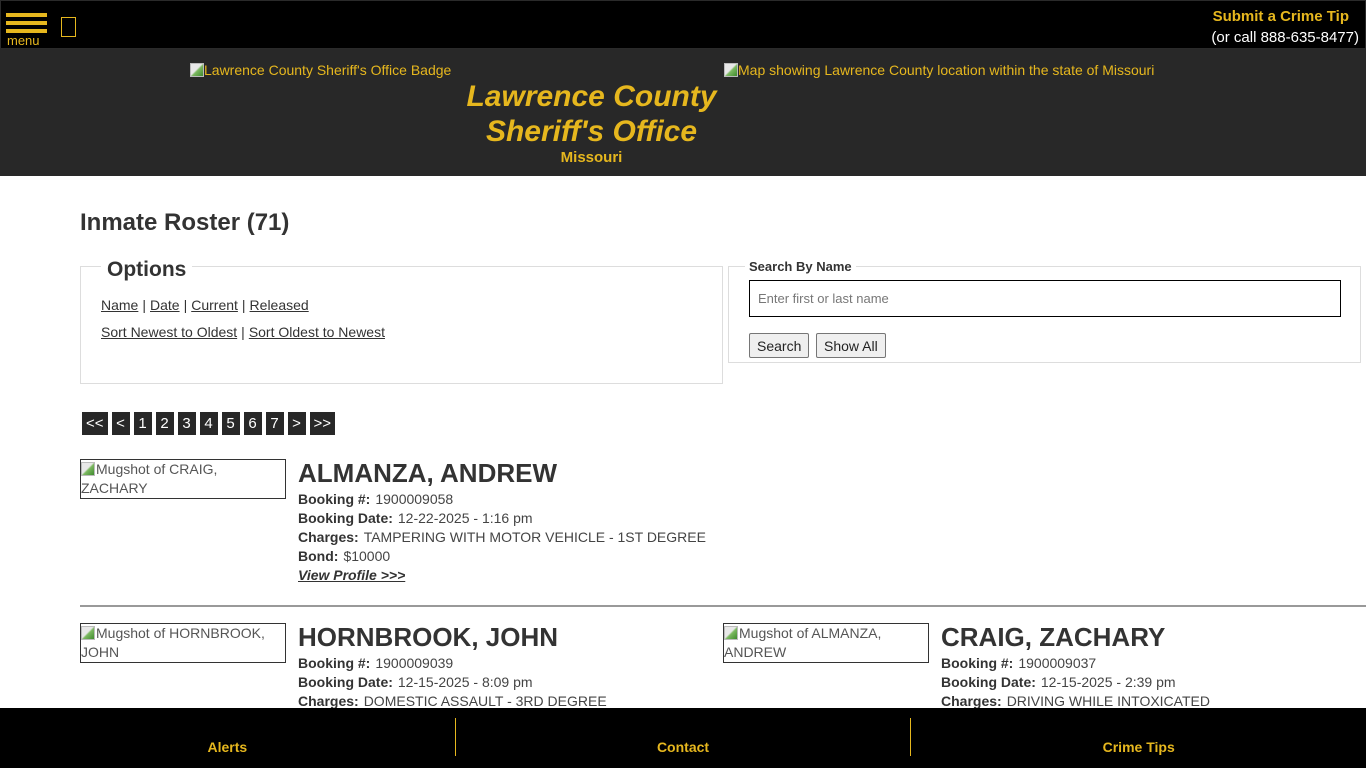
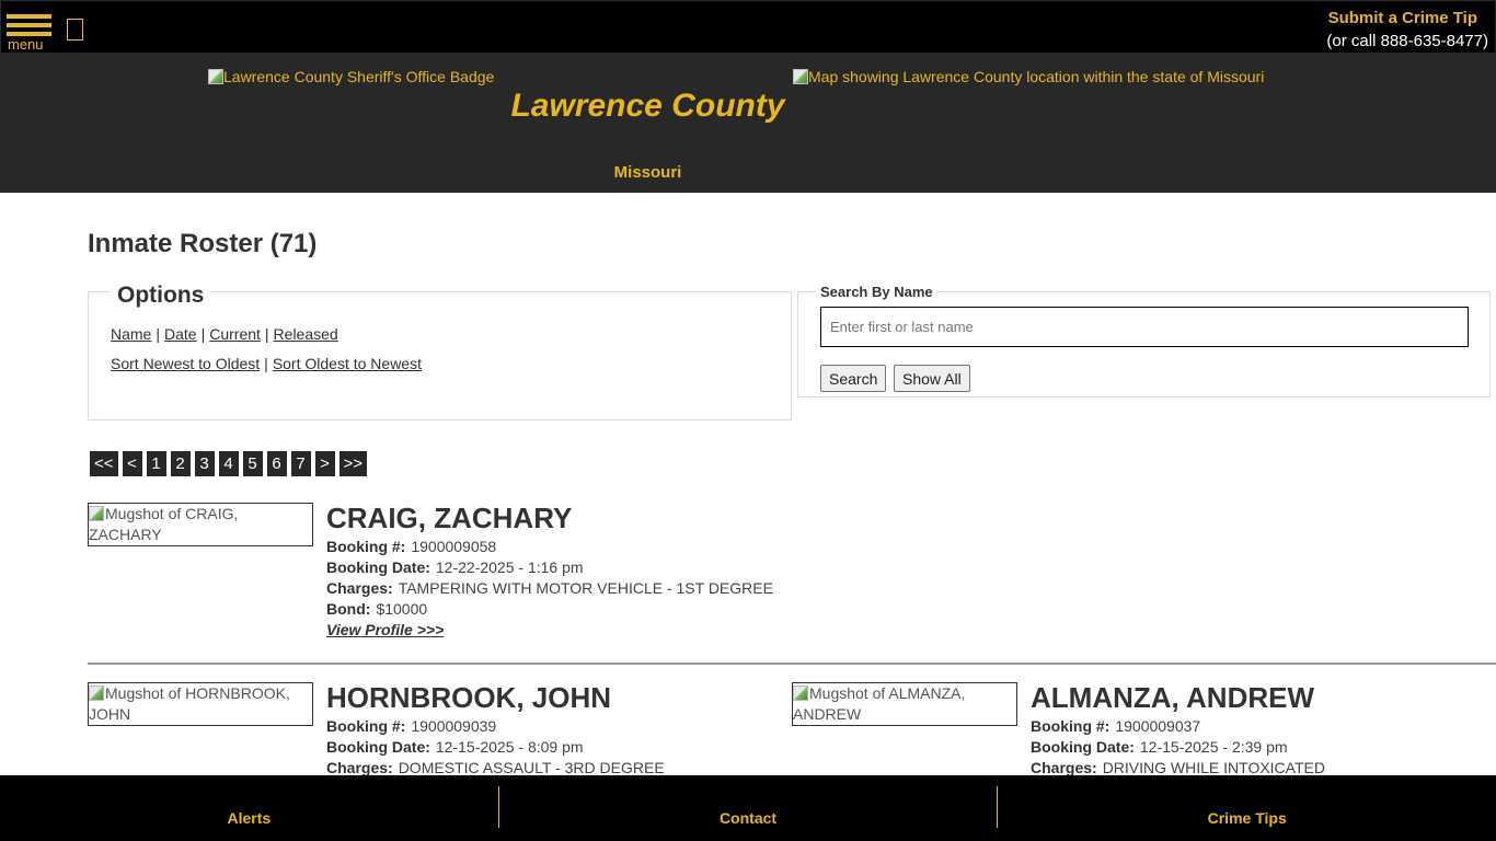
  menu
  Submit a Crime Tip
  (or call 888-635-8477)
  Lawrence County Sheriff's Office Badge
  Lawrence County
- Sheriff's Office
  Missouri
  Map showing Lawrence County location within the state of Missouri
  Inmate Roster (71)
  Options
  Name | Date | Current | Released
  Sort Newest to Oldest | Sort Oldest to Newest
  Search By Name
  Enter first or last name
  Search
  Show All
  <<
  <
  1
  2
  3
  4
  5
  6
  7
  >
  >>
  Mugshot of CRAIG, ZACHARY
- ALMANZA, ANDREW
+ CRAIG, ZACHARY
  Booking #: 1900009058
  Booking Date: 12-22-2025 - 1:16 pm
  Charges: TAMPERING WITH MOTOR VEHICLE - 1ST DEGREE
  Bond: $10000
  View Profile >>>
  Mugshot of HORNBROOK, JOHN
  HORNBROOK, JOHN
  Booking #: 1900009039
  Booking Date: 12-15-2025 - 8:09 pm
  Charges: DOMESTIC ASSAULT - 3RD DEGREE
  Mugshot of ALMANZA, ANDREW
- CRAIG, ZACHARY
+ ALMANZA, ANDREW
  Booking #: 1900009037
  Booking Date: 12-15-2025 - 2:39 pm
  Charges: DRIVING WHILE INTOXICATED
  Alerts
  Contact
  Crime Tips
